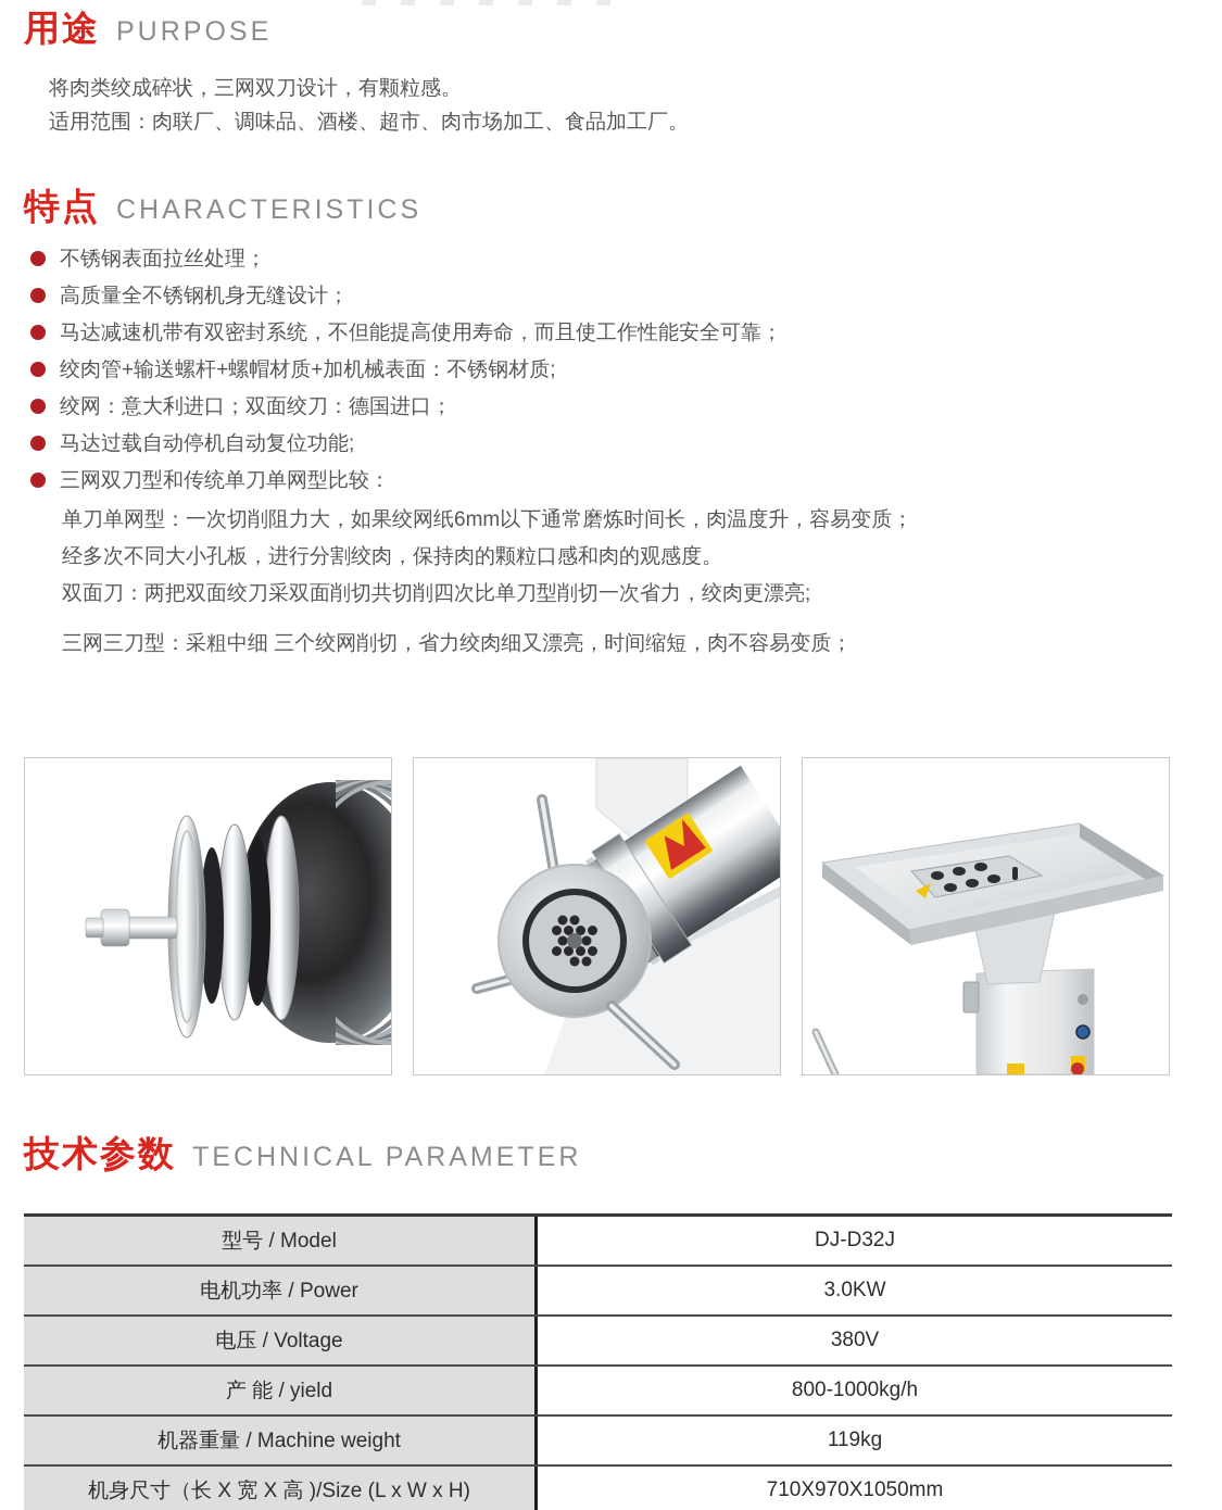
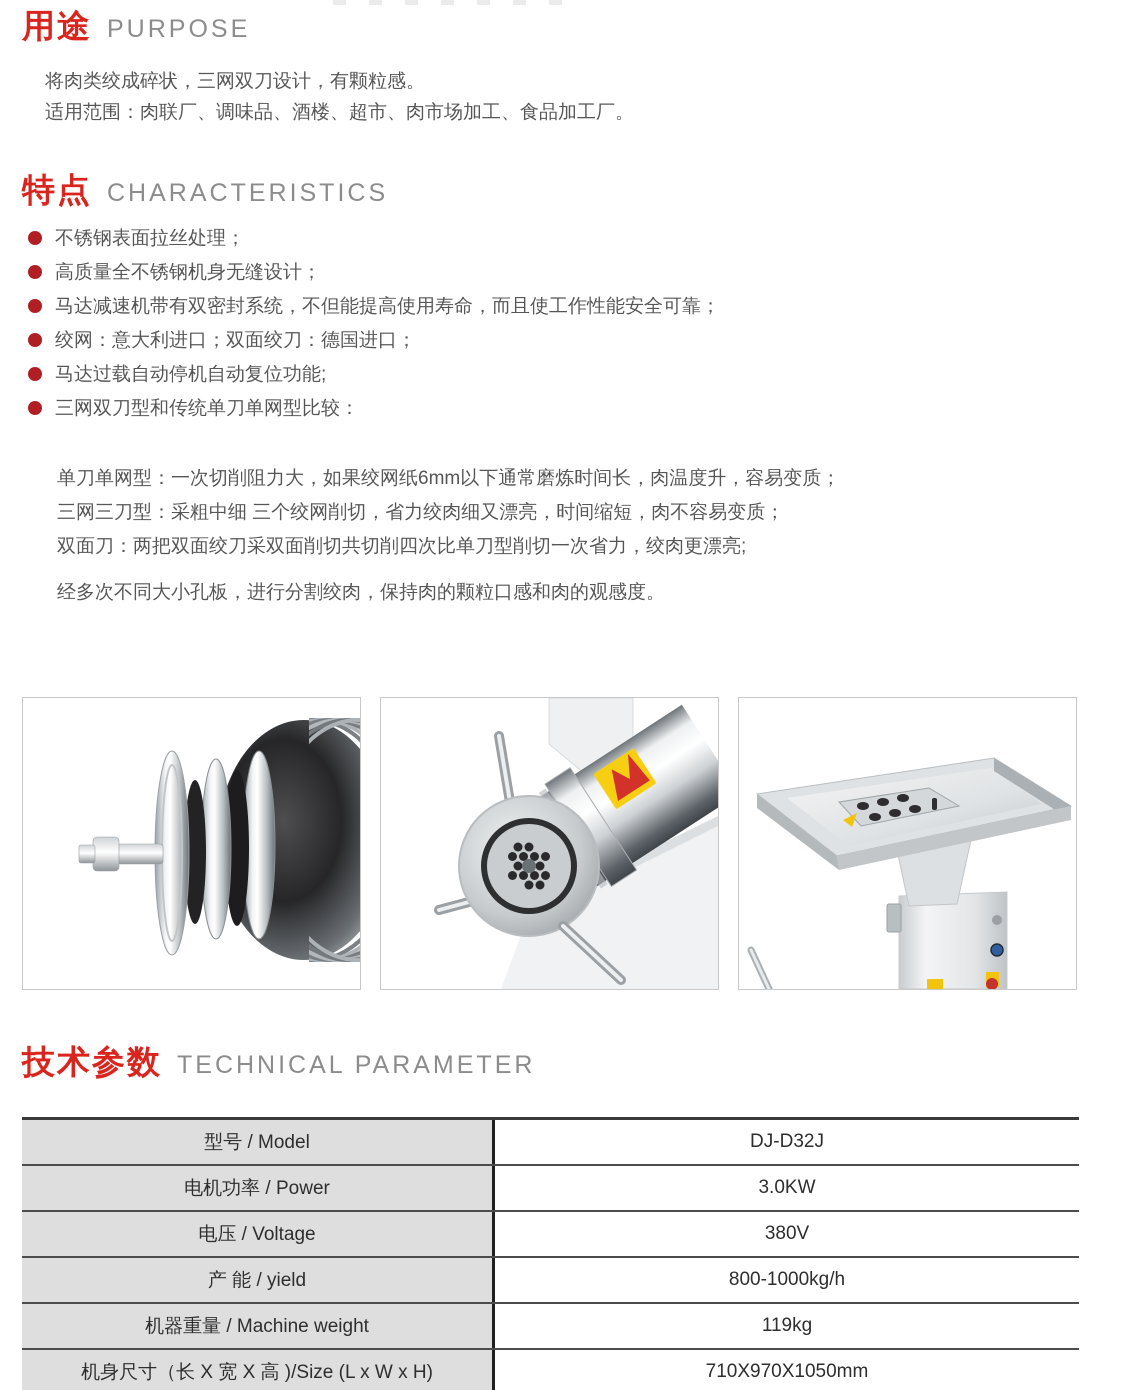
  用途
  PURPOSE
  将肉类绞成碎状，三网双刀设计，有颗粒感。
  适用范围：肉联厂、调味品、酒楼、超市、肉市场加工、食品加工厂。
  特点
  CHARACTERISTICS
  不锈钢表面拉丝处理；
  高质量全不锈钢机身无缝设计；
  马达减速机带有双密封系统，不但能提高使用寿命，而且使工作性能安全可靠；
- 绞肉管+输送螺杆+螺帽材质+加机械表面：不锈钢材质;
  绞网：意大利进口；双面绞刀：德国进口；
  马达过载自动停机自动复位功能;
  三网双刀型和传统单刀单网型比较：
  单刀单网型：一次切削阻力大，如果绞网纸6mm以下通常磨炼时间长，肉温度升，容易变质；
- 经多次不同大小孔板，进行分割绞肉，保持肉的颗粒口感和肉的观感度。
+ 三网三刀型：采粗中细 三个绞网削切，省力绞肉细又漂亮，时间缩短，肉不容易变质；
  双面刀：两把双面绞刀采双面削切共切削四次比单刀型削切一次省力，绞肉更漂亮;
- 三网三刀型：采粗中细 三个绞网削切，省力绞肉细又漂亮，时间缩短，肉不容易变质；
+ 经多次不同大小孔板，进行分割绞肉，保持肉的颗粒口感和肉的观感度。
  技术参数
  TECHNICAL PARAMETER
  型号 / Model
  DJ-D32J
  电机功率 / Power
  3.0KW
  电压 / Voltage
  380V
  产 能 / yield
  800-1000kg/h
  机器重量 / Machine weight
  119kg
  机身尺寸（长 X 宽 X 高 )/Size (L x W x H)
  710X970X1050mm
